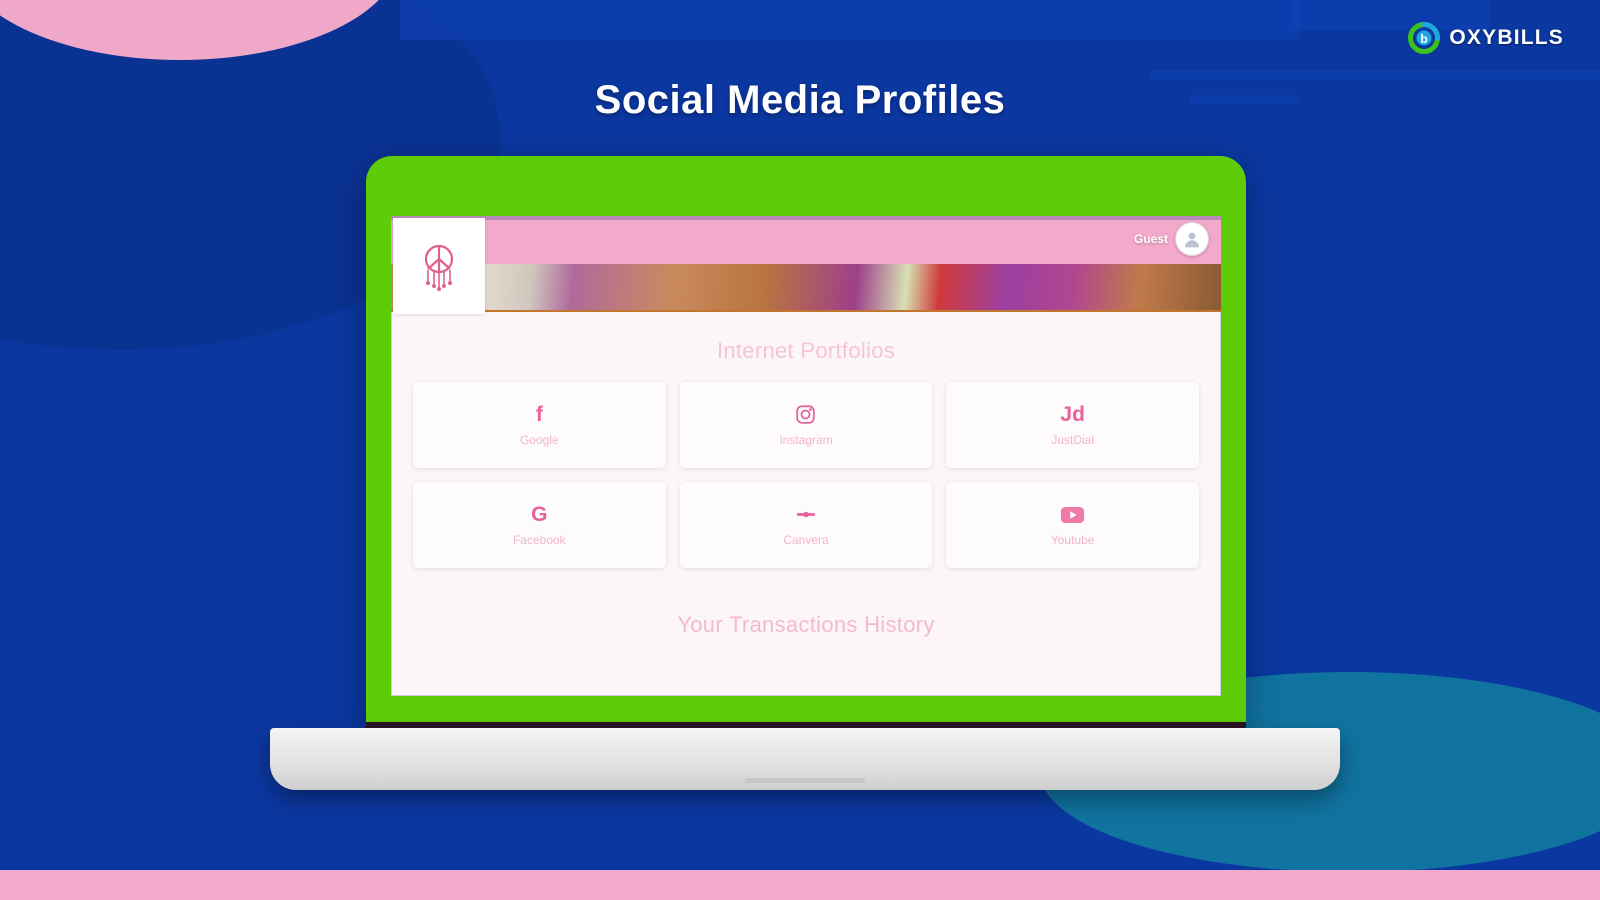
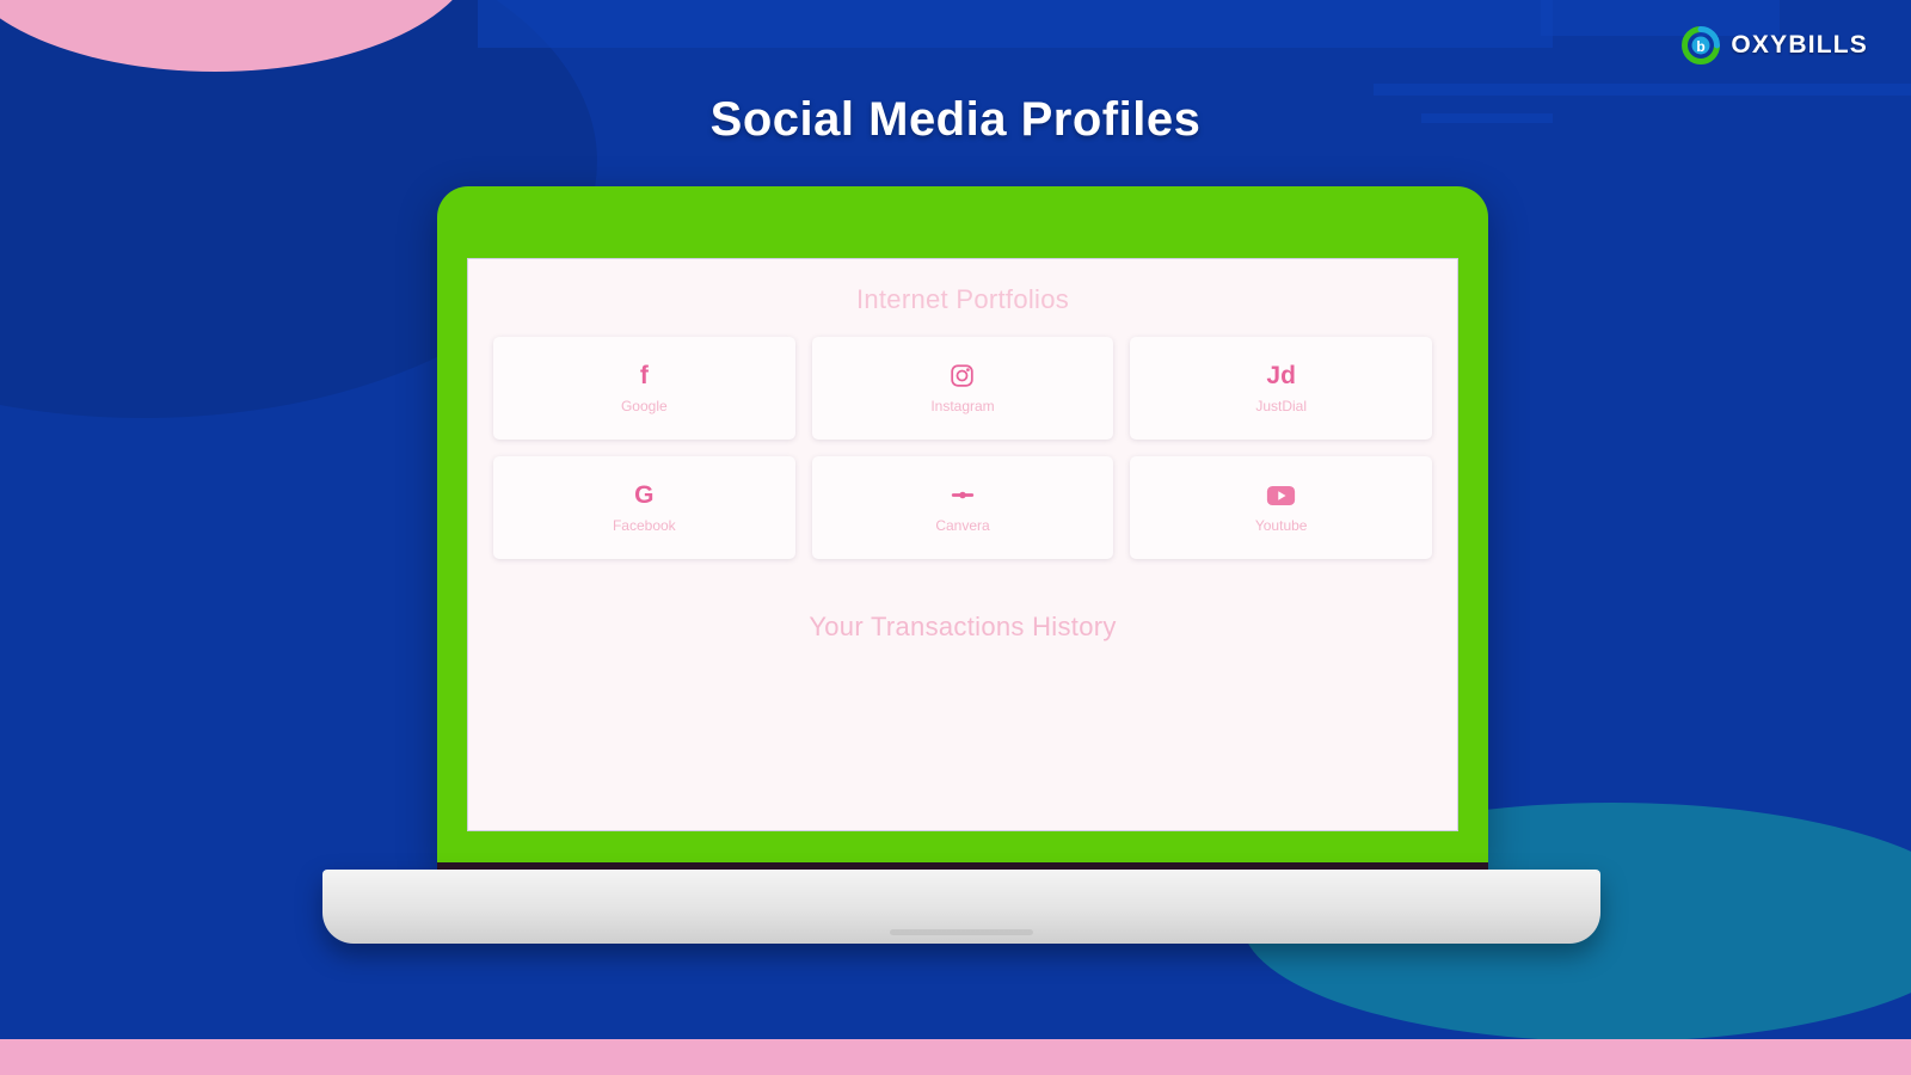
  b
  OXYBILLS
  Social Media Profiles
- Guest
  Internet Portfolios
  f
  Google
  Instagram
  Jd
  JustDial
  G
  Facebook
  Canvera
  Youtube
  Your Transactions History
